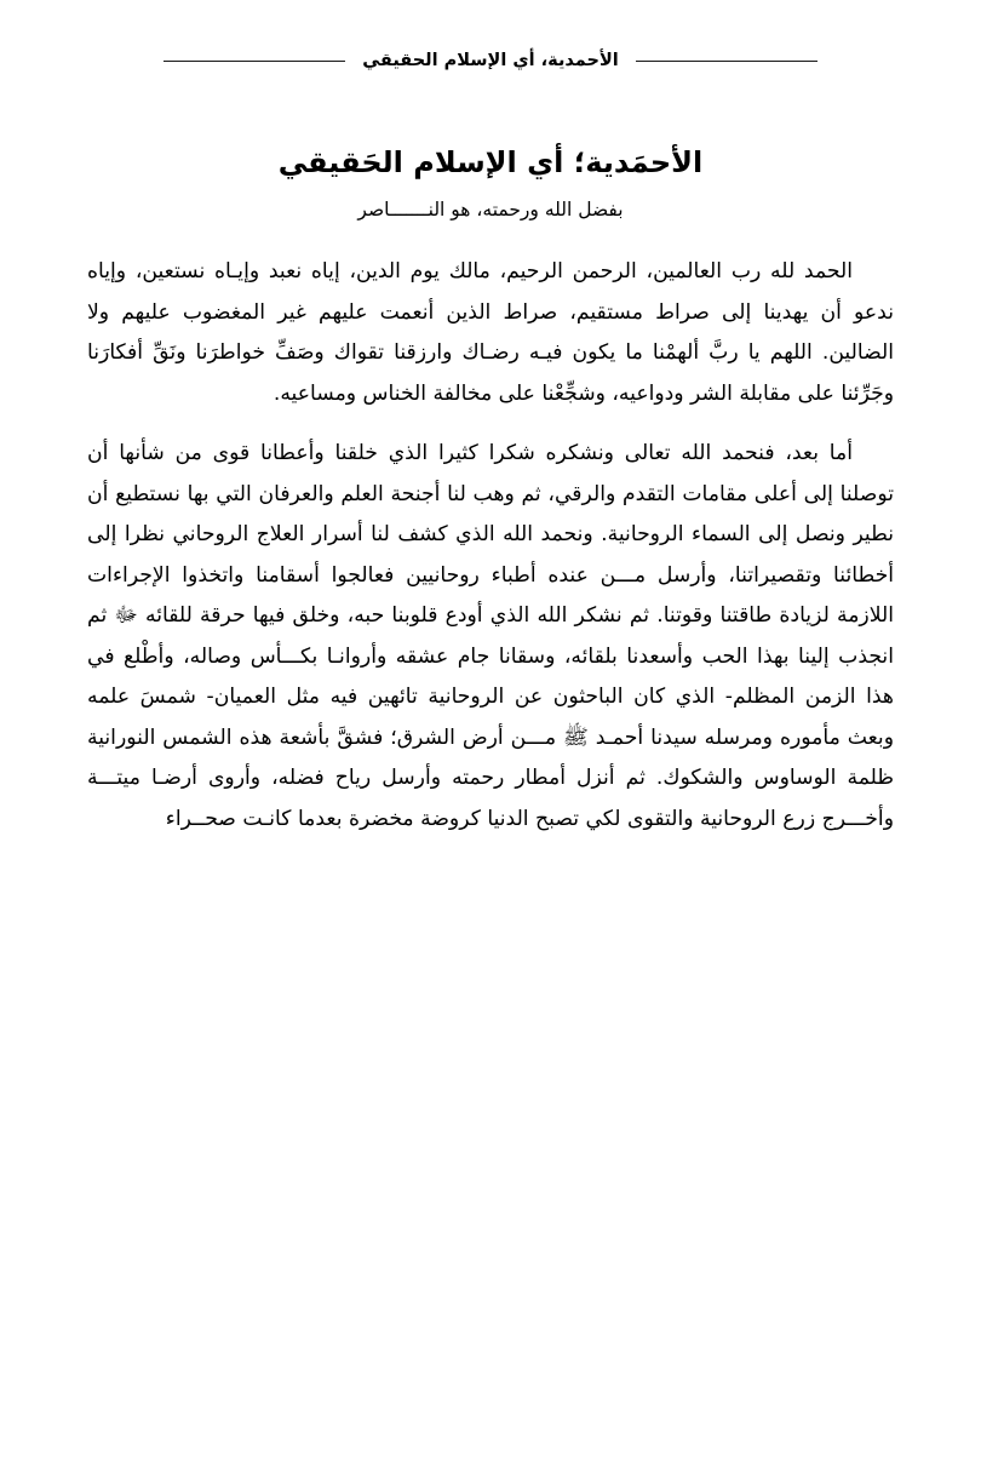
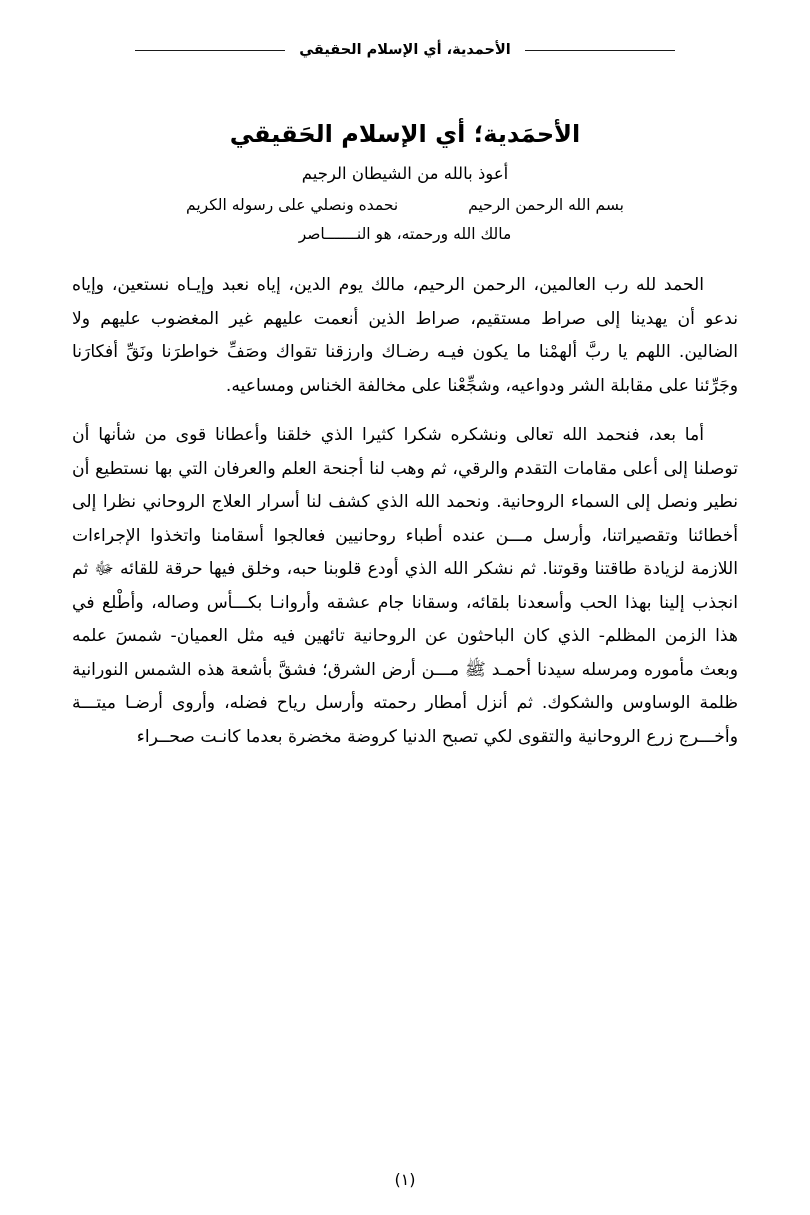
  الأحمدية، أي الإسلام الحقيقي
  الأحمَدية؛ أي الإسلام الحَقيقي
+ أعوذ بالله من الشيطان الرجيم
+ بسم الله الرحمن الرحيم
+ نحمده ونصلي على رسوله الكريم
- بفضل الله ورحمته، هو النـــــــاصر
+ مالك الله ورحمته، هو النـــــــاصر
  الحمد لله رب العالمين، الرحمن الرحيم، مالك يوم الدين، إياه نعبد وإيـاه نستعين، وإياه ندعو أن يهدينا إلى صراط مستقيم، صراط الذين أنعمت عليهم غير المغضوب عليهم ولا الضالين. اللهم يا ربَّ ألهمْنا ما يكون فيـه رضـاك وارزقنا تقواك وصَفِّ خواطرَنا ونَقِّ أفكارَنا وجَرِّئنا على مقابلة الشر ودواعيه، وشجِّعْنا على مخالفة الخناس ومساعيه.
  أما بعد، فنحمد الله تعالى ونشكره شكرا كثيرا الذي خلقنا وأعطانا قوى من شأنها أن توصلنا إلى أعلى مقامات التقدم والرقي، ثم وهب لنا أجنحة العلم والعرفان التي بها نستطيع أن نطير ونصل إلى السماء الروحانية. ونحمد الله الذي كشف لنا أسرار العلاج الروحاني نظرا إلى أخطائنا وتقصيراتنا، وأرسل مـــن عنده أطباء روحانيين فعالجوا أسقامنا واتخذوا الإجراءات اللازمة لزيادة طاقتنا وقوتنا. ثم نشكر الله الذي أودع قلوبنا حبه، وخلق فيها حرقة للقائه ﷻ ثم انجذب إلينا بهذا الحب وأسعدنا بلقائه، وسقانا جام عشقه وأروانـا بكـــأس وصاله، وأطْلع في هذا الزمن المظلم- الذي كان الباحثون عن الروحانية تائهين فيه مثل العميان- شمسَ علمه وبعث مأموره ومرسله سيدنا أحمـد ﷺ مـــن أرض الشرق؛ فشقَّ بأشعة هذه الشمس النورانية ظلمة الوساوس والشكوك. ثم أنزل أمطار رحمته وأرسل رياح فضله، وأروى أرضـا ميتـــة وأخـــرج زرع الروحانية والتقوى لكي تصبح الدنيا كروضة مخضرة بعدما كانـت صحــراء
+ (١)
